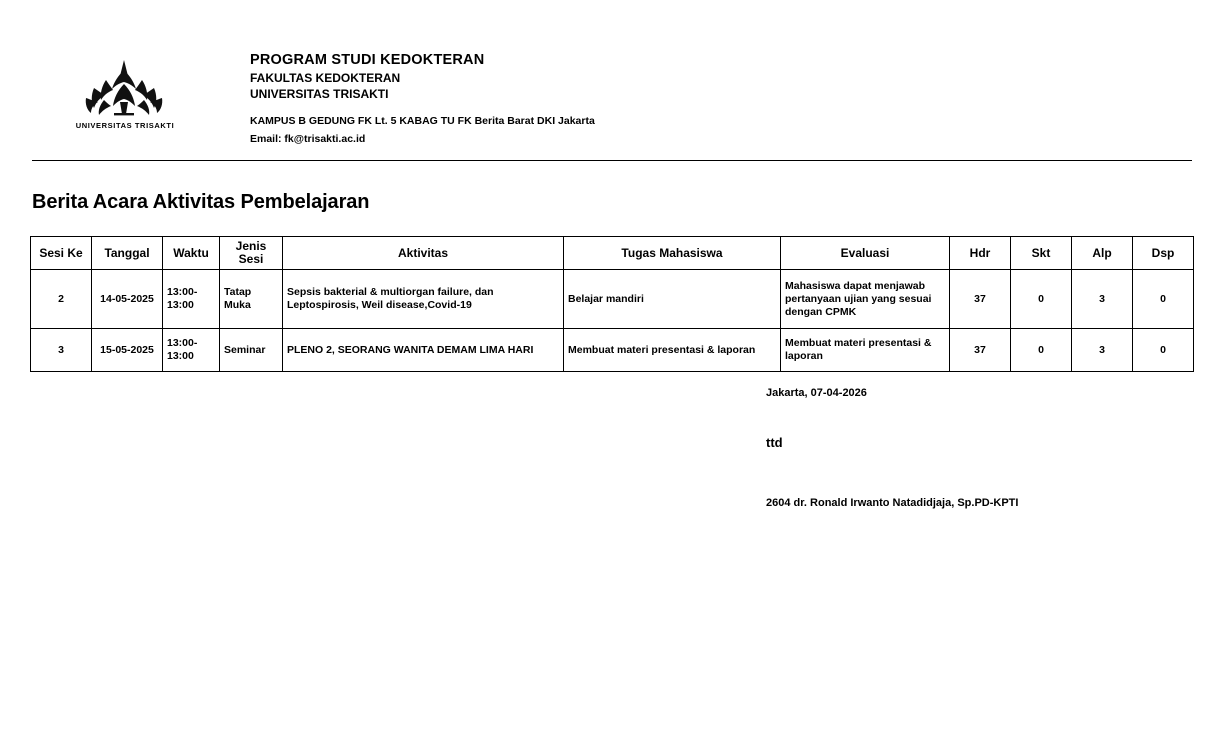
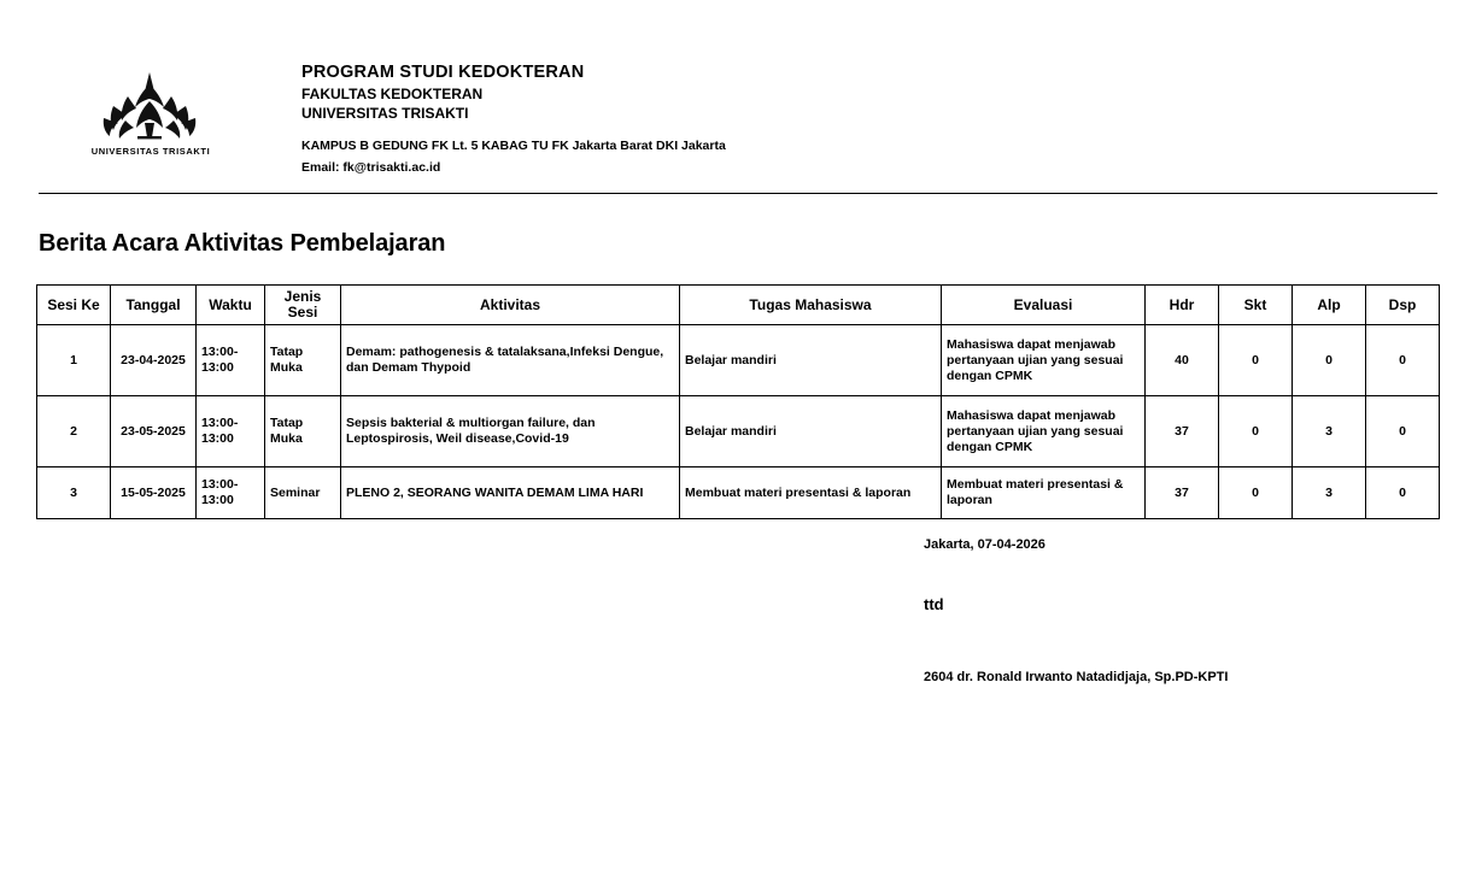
  UNIVERSITAS TRISAKTI
  PROGRAM STUDI KEDOKTERAN
  FAKULTAS KEDOKTERAN
  UNIVERSITAS TRISAKTI
- KAMPUS B GEDUNG FK Lt. 5 KABAG TU FK Berita Barat DKI Jakarta
+ KAMPUS B GEDUNG FK Lt. 5 KABAG TU FK Jakarta Barat DKI Jakarta
  Email: fk@trisakti.ac.id
  Berita Acara Aktivitas Pembelajaran
  Sesi Ke	Tanggal	Waktu	Jenis Sesi	Aktivitas	Tugas Mahasiswa	Evaluasi	Hdr	Skt	Alp	Dsp
+ 1	23-04-2025	13:00-13:00	Tatap Muka	Demam: pathogenesis & tatalaksana,Infeksi Dengue, dan Demam Thypoid	Belajar mandiri	Mahasiswa dapat menjawab pertanyaan ujian yang sesuai dengan CPMK	40	0	0	0
- 2	14-05-2025	13:00-13:00	Tatap Muka	Sepsis bakterial & multiorgan failure, dan Leptospirosis, Weil disease,Covid-19	Belajar mandiri	Mahasiswa dapat menjawab pertanyaan ujian yang sesuai dengan CPMK	37	0	3	0
+ 2	23-05-2025	13:00-13:00	Tatap Muka	Sepsis bakterial & multiorgan failure, dan Leptospirosis, Weil disease,Covid-19	Belajar mandiri	Mahasiswa dapat menjawab pertanyaan ujian yang sesuai dengan CPMK	37	0	3	0
  3	15-05-2025	13:00-13:00	Seminar	PLENO 2, SEORANG WANITA DEMAM LIMA HARI	Membuat materi presentasi & laporan	Membuat materi presentasi & laporan	37	0	3	0
  Jakarta, 07-04-2026
  ttd
  2604 dr. Ronald Irwanto Natadidjaja, Sp.PD-KPTI
